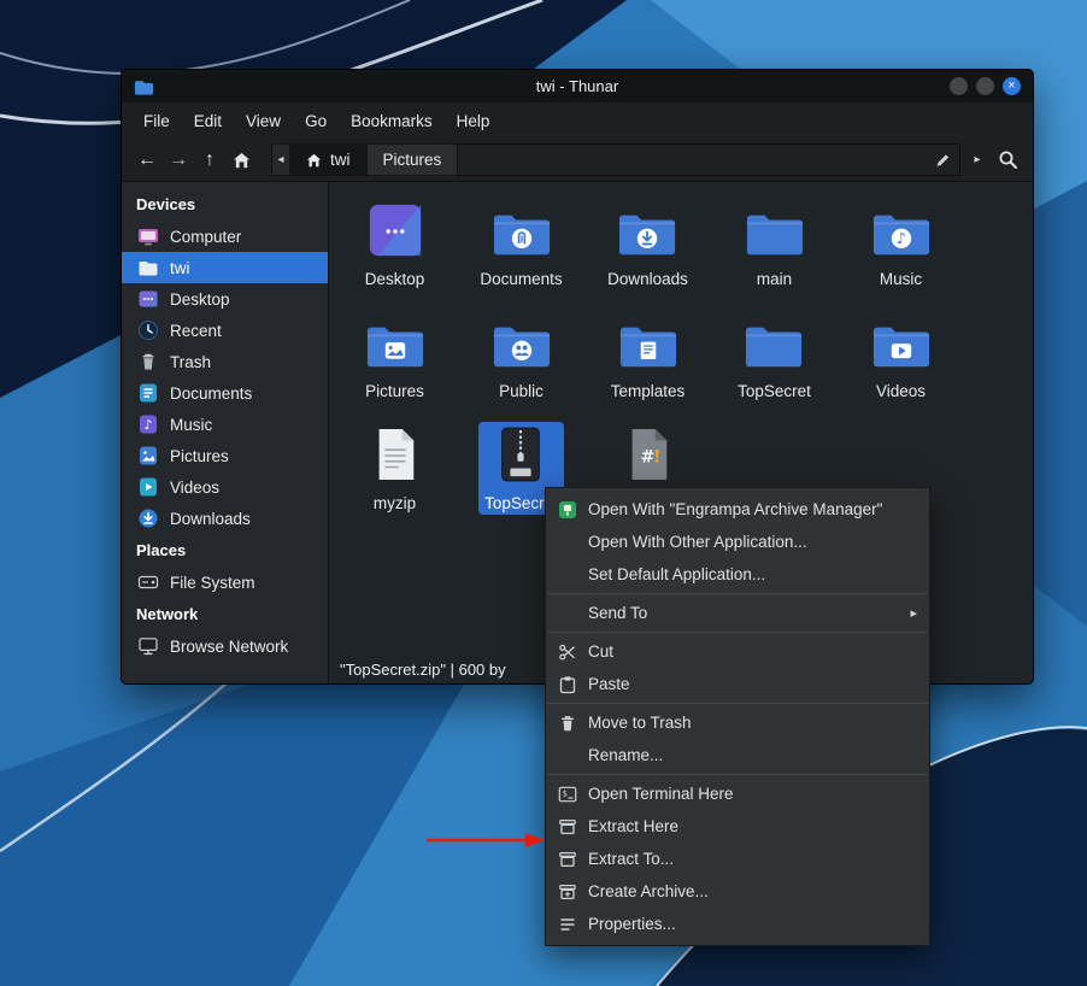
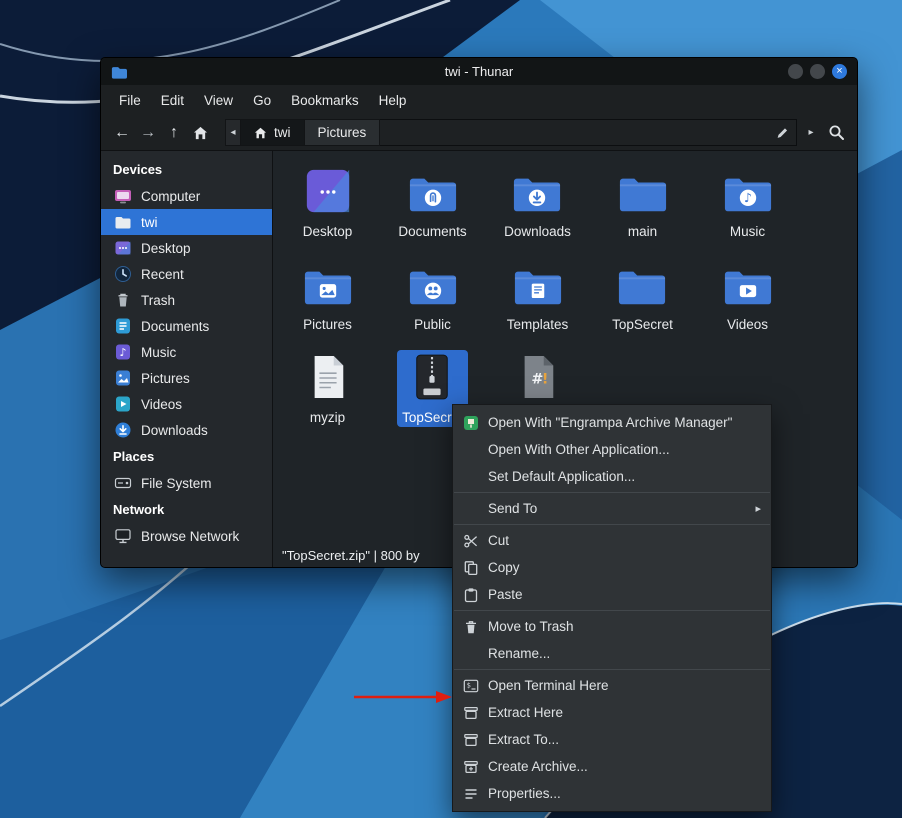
  twi - Thunar
  ×
  File
  Edit
  View
  Go
  Bookmarks
  Help
  ←
  →
  ↑
  ◂
  twi
  Pictures
  ▸
  Devices
  Computer
  twi
  Desktop
  Recent
  Trash
  Documents
  ♪
  Music
  Pictures
  Videos
  Downloads
  Places
  File System
  Network
  Browse Network
  Desktop
  Documents
  Downloads
  main
  ♪
  Music
  Pictures
  Public
  Templates
  TopSecret
  Videos
  myzip
  TopSecr
  #
  !
- "TopSecret.zip" | 600 by
+ "TopSecret.zip" | 800 by
  Open With "Engrampa Archive Manager"
  Open With Other Application...
  Set Default Application...
  Send To
  ▸
  Cut
+ Copy
  Paste
  Move to Trash
  Rename...
  $
  Open Terminal Here
  Extract Here
  Extract To...
  Create Archive...
  Properties...
